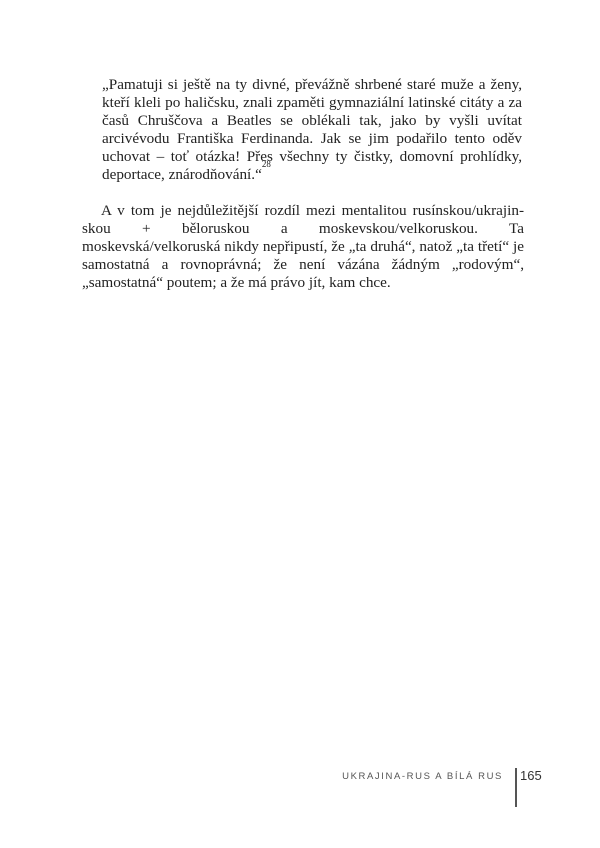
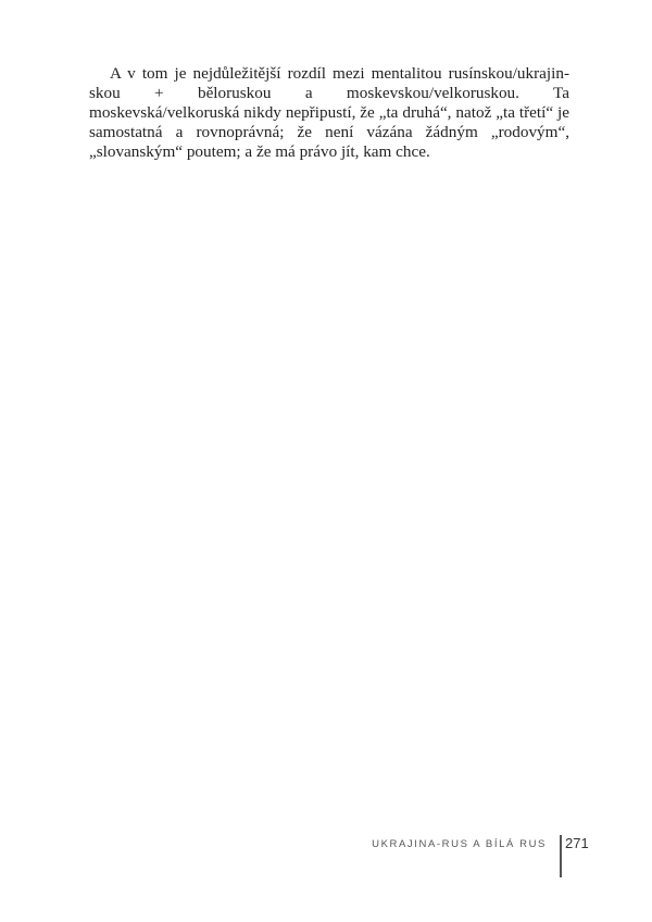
- „Pamatuji si ještě na ty divné, převážně shrbené staré muže a ženy, kteří kleli po haličsku, znali zpaměti gymnaziální latinské citáty a za časů Chruščova a Beatles se oblékali tak, jako by vyšli uvítat arcivévodu Františka Ferdinanda. Jak se jim podařilo tento oděv uchovat – toť otázka! Přes všechny ty čistky, domovní prohlídky, deportace, znárodňování.“28
- A v tom je nejdůležitější rozdíl mezi mentalitou rusínskou/ukrajin­skou + běloruskou a moskevskou/velkoruskou. Ta moskevská/velkoruská nikdy nepřipustí, že „ta druhá“, natož „ta třetí“ je samostatná a rovno­právná; že není vázána žádným „rodovým“, „samostatná“ poutem; a že má právo jít, kam chce.
+ A v tom je nejdůležitější rozdíl mezi mentalitou rusínskou/ukrajin­skou + běloruskou a moskevskou/velkoruskou. Ta moskevská/velkoruská nikdy nepřipustí, že „ta druhá“, natož „ta třetí“ je samostatná a rovno­právná; že není vázána žádným „rodovým“, „slovanským“ poutem; a že má právo jít, kam chce.
  UKRAJINA-RUS A BÍLÁ RUS
- 165
+ 271
